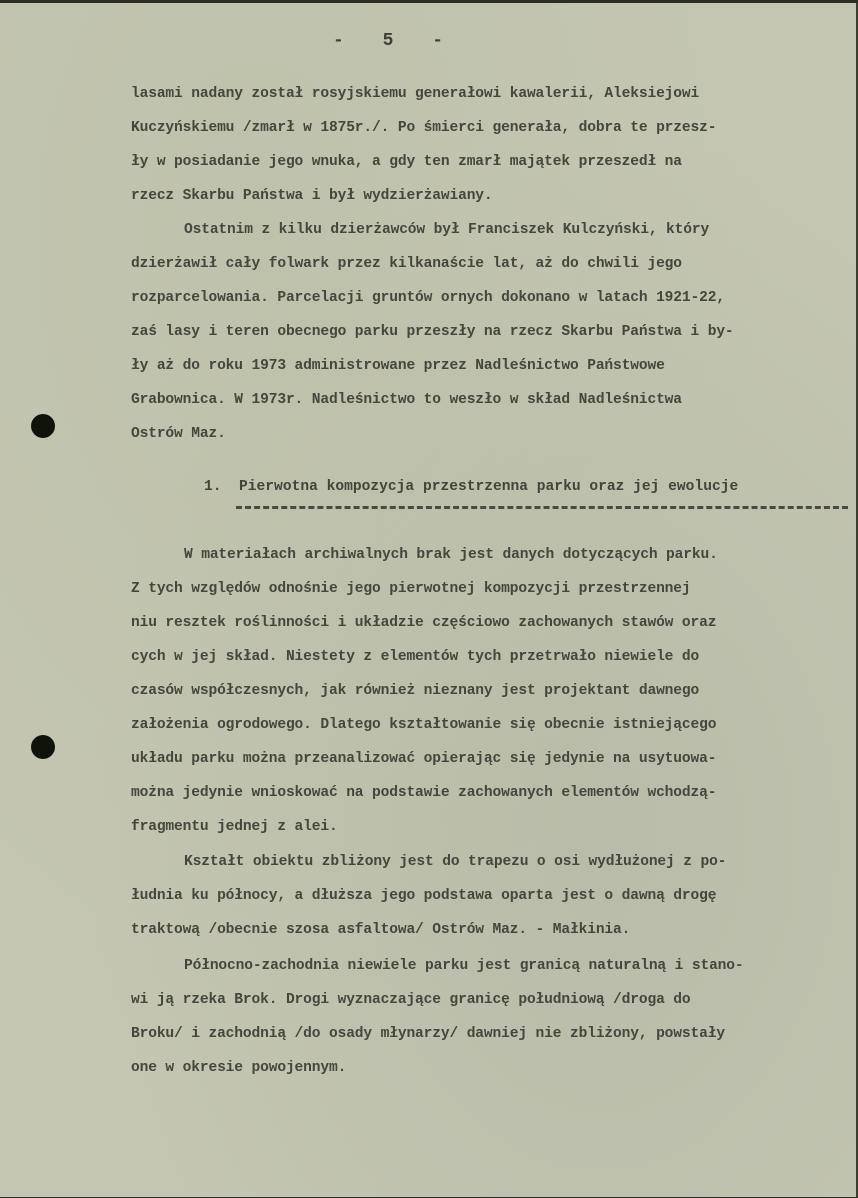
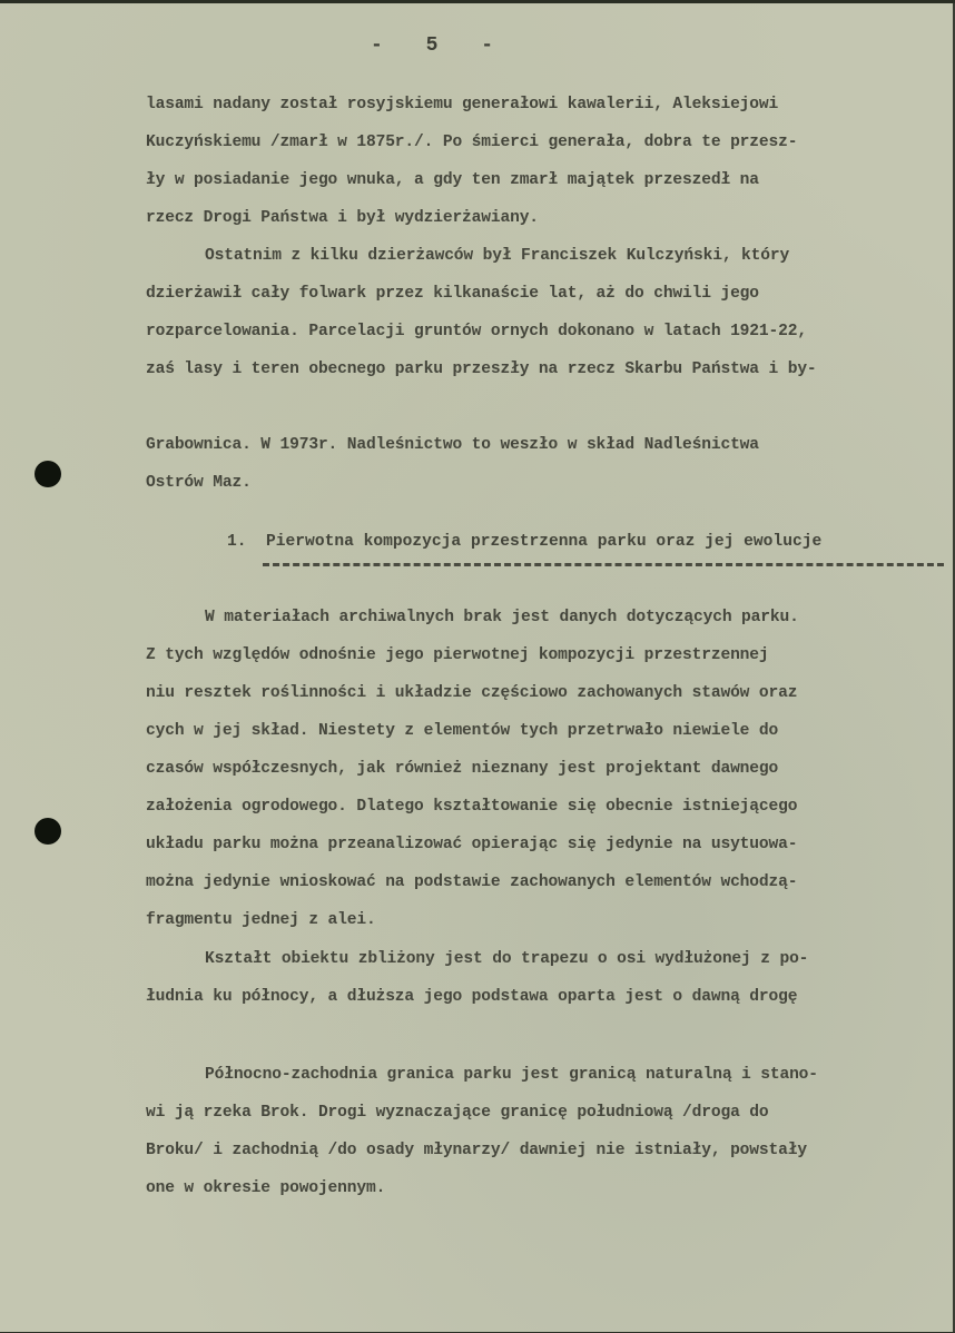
  - 5 -
  lasami nadany został rosyjskiemu generałowi kawalerii, Aleksiejowi
  Kuczyńskiemu /zmarł w 1875r./. Po śmierci generała, dobra te przesz-
  ły w posiadanie jego wnuka, a gdy ten zmarł majątek przeszedł na
- rzecz Skarbu Państwa i był wydzierżawiany.
+ rzecz Drogi Państwa i był wydzierżawiany.
  Ostatnim z kilku dzierżawców był Franciszek Kulczyński, który
  dzierżawił cały folwark przez kilkanaście lat, aż do chwili jego
  rozparcelowania. Parcelacji gruntów ornych dokonano w latach 1921-22,
  zaś lasy i teren obecnego parku przeszły na rzecz Skarbu Państwa i by-
- ły aż do roku 1973 administrowane przez Nadleśnictwo Państwowe
  Grabownica. W 1973r. Nadleśnictwo to weszło w skład Nadleśnictwa
  Ostrów Maz.
  1. Pierwotna kompozycja przestrzenna parku oraz jej ewolucje
  W materiałach archiwalnych brak jest danych dotyczących parku.
  Z tych względów odnośnie jego pierwotnej kompozycji przestrzennej
  niu resztek roślinności i układzie częściowo zachowanych stawów oraz
  cych w jej skład. Niestety z elementów tych przetrwało niewiele do
  czasów współczesnych, jak również nieznany jest projektant dawnego
  założenia ogrodowego. Dlatego kształtowanie się obecnie istniejącego
  układu parku można przeanalizować opierając się jedynie na usytuowa-
  można jedynie wnioskować na podstawie zachowanych elementów wchodzą-
  fragmentu jednej z alei.
  Kształt obiektu zbliżony jest do trapezu o osi wydłużonej z po-
  łudnia ku północy, a dłuższa jego podstawa oparta jest o dawną drogę
- traktową /obecnie szosa asfaltowa/ Ostrów Maz. - Małkinia.
- Północno-zachodnia niewiele parku jest granicą naturalną i stano-
+ Północno-zachodnia granica parku jest granicą naturalną i stano-
  wi ją rzeka Brok. Drogi wyznaczające granicę południową /droga do
- Broku/ i zachodnią /do osady młynarzy/ dawniej nie zbliżony, powstały
+ Broku/ i zachodnią /do osady młynarzy/ dawniej nie istniały, powstały
  one w okresie powojennym.
